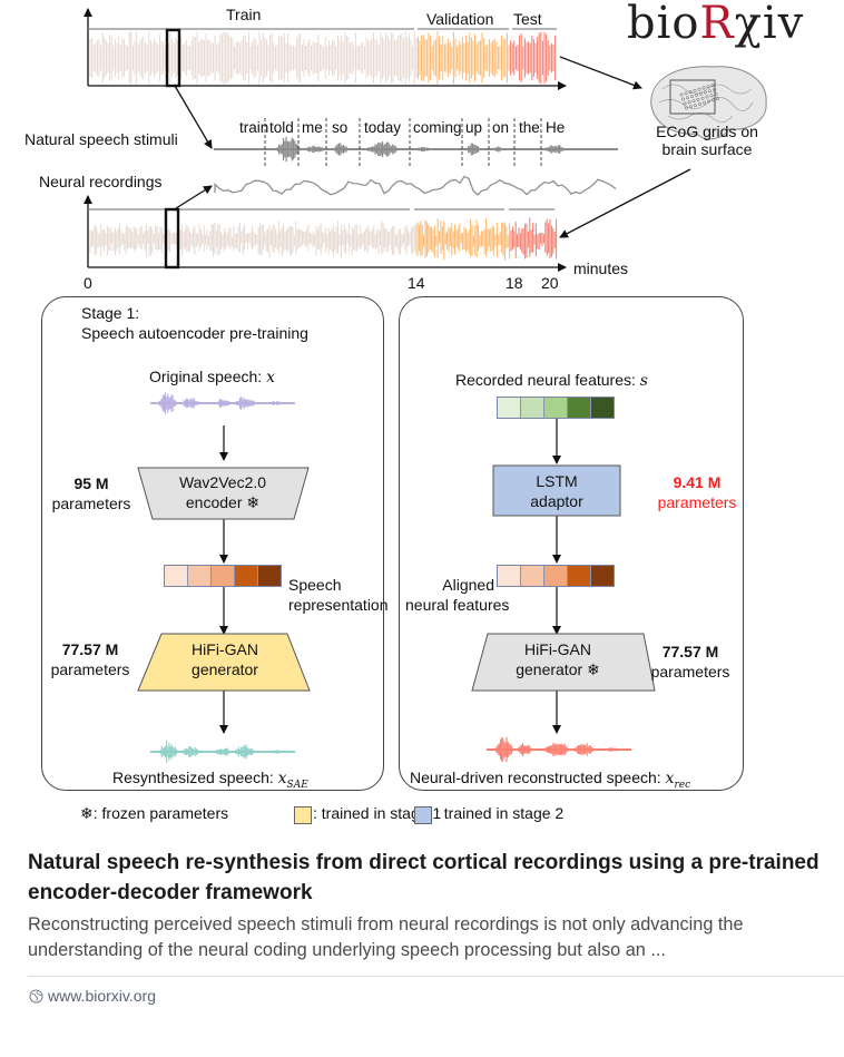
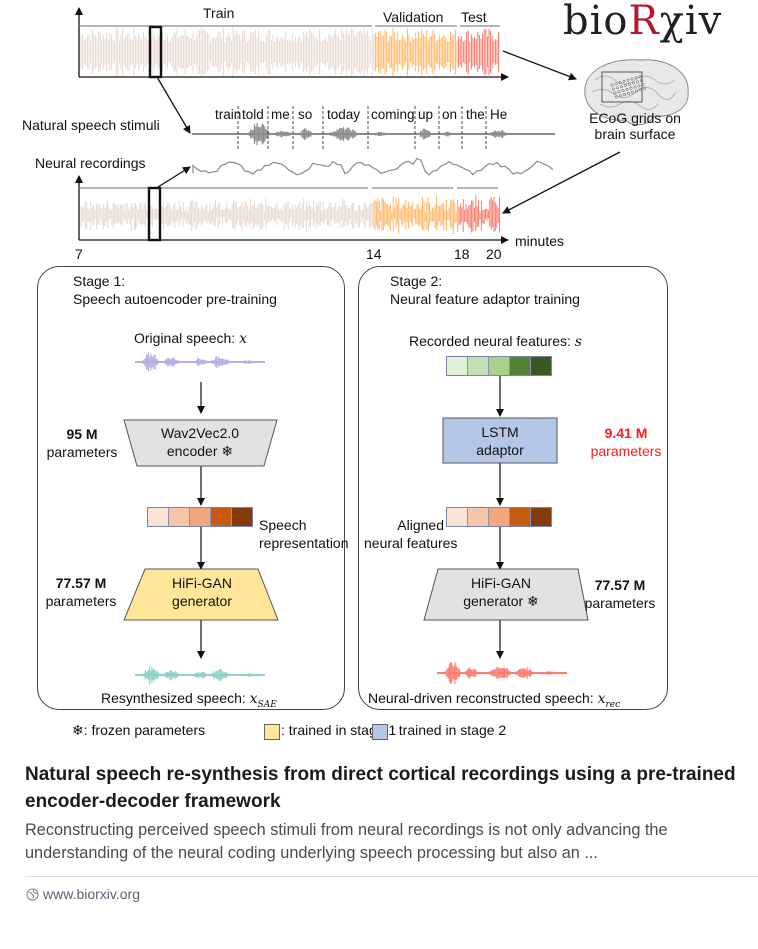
  bioRχiv
  Train
  Validation
  Test
  Natural speech stimuli
  Neural recordings
  train
  told
  me
  so
  today
  coming
  up
  on
  the
  He
- 0
+ 7
  14
  18
  20
  minutes
  ECoG grids on
  brain surface
  Stage 1:
  Speech autoencoder pre-training
  Original speech: x
  Wav2Vec2.0
  encoder ❄
  95 M
  parameters
  Speech
  representation
  HiFi-GAN
  generator
  77.57 M
  parameters
  Resynthesized speech: xSAE
+ Stage 2:
+ Neural feature adaptor training
  Recorded neural features: s
  LSTM
  adaptor
  9.41 M
  parameters
  Aligned
  neural features
  HiFi-GAN
  generator ❄
  77.57 M
  parameters
  Neural-driven reconstructed speech: xrec
  ❄: frozen parameters
  : trained in sta 1
  : trained in stage 2
  Natural speech re-synthesis from direct cortical recordings using a pre-trained encoder-decoder framework
  Reconstructing perceived speech stimuli from neural recordings is not only advancing the understanding of the neural coding underlying speech processing but also an ...
  www.biorxiv.org
